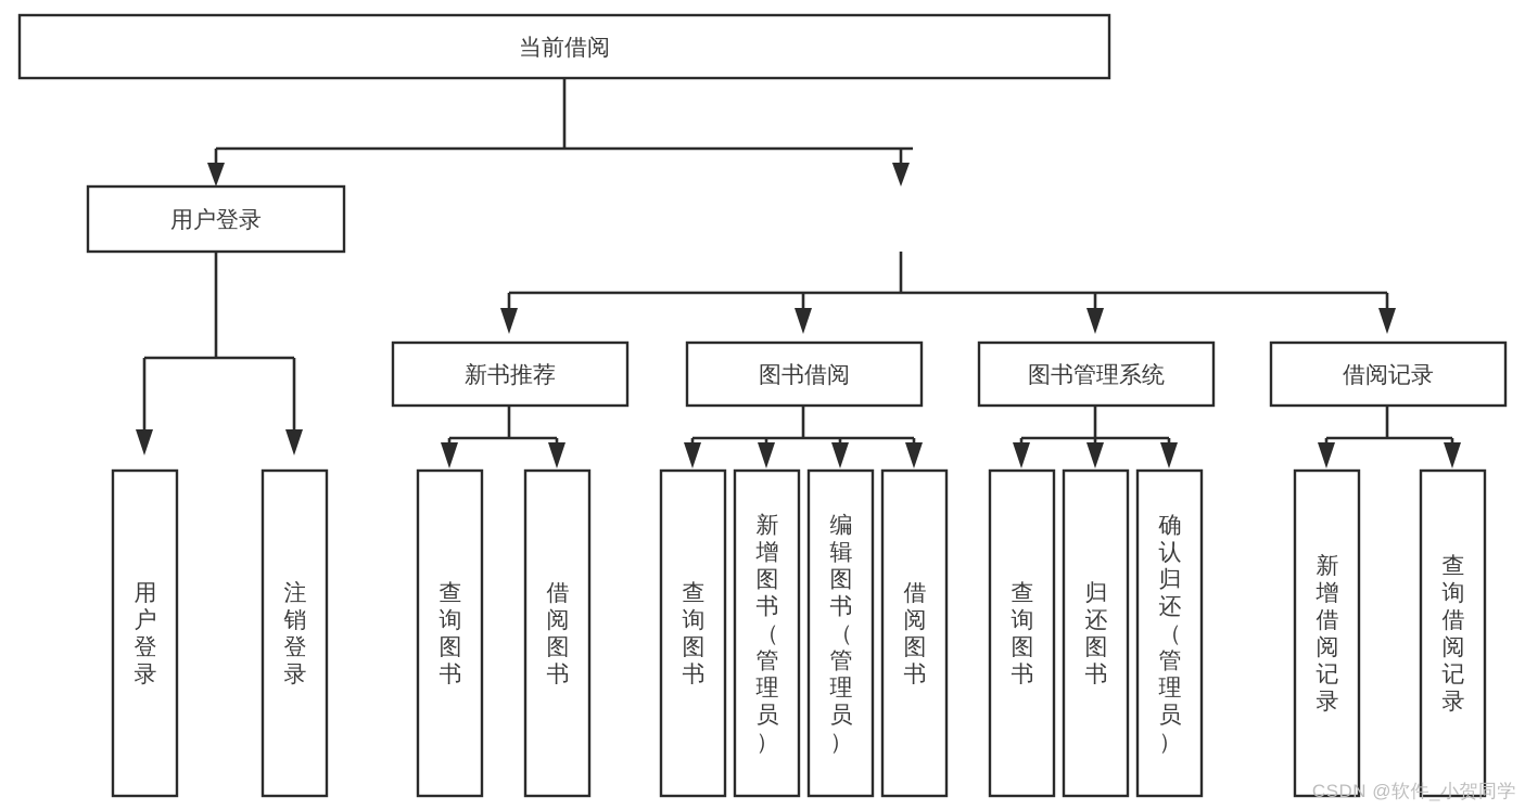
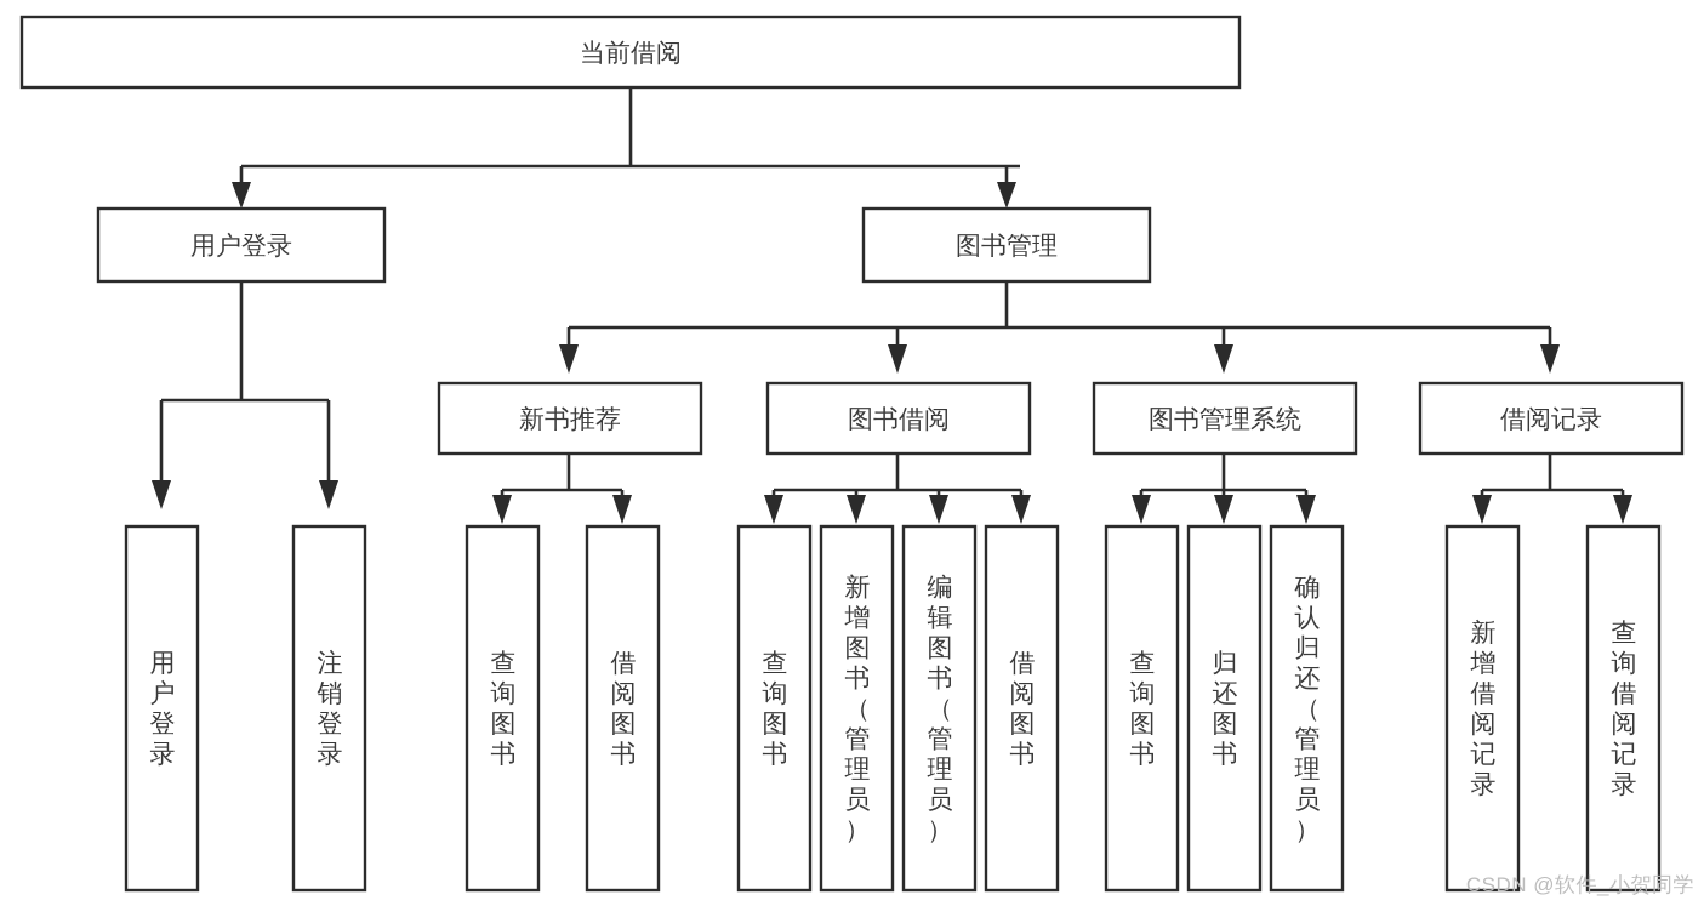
  当前借阅
  用户登录
+ 图书管理
  新书推荐
  图书借阅
  图书管理系统
  借阅记录
  用户登录
  注销登录
  查询图书
  借阅图书
  查询图书
  新增图书（管理员）
  编辑图书（管理员）
  借阅图书
  查询图书
  归还图书
  确认归还（管理员）
  新增借阅记录
  查询借阅记录
  CSDN @软件_小贺同学
